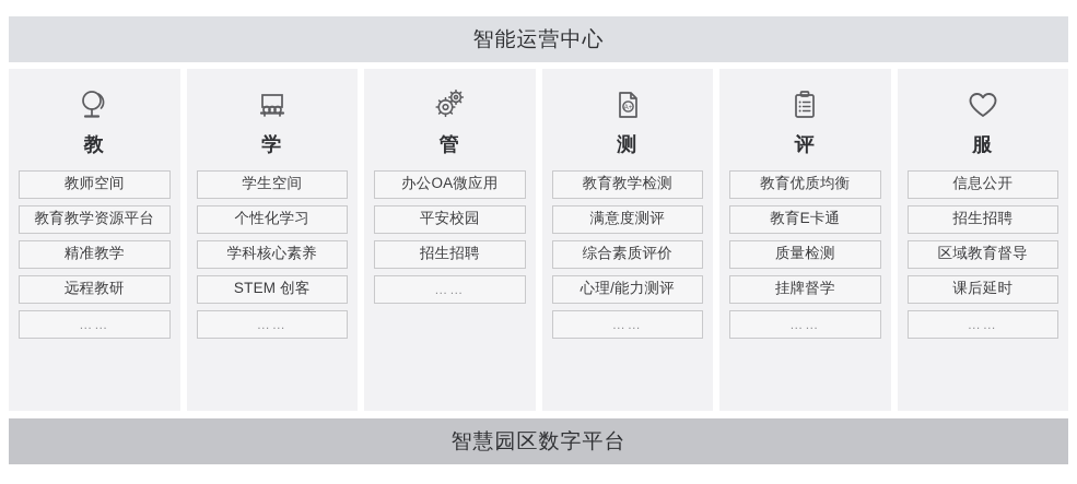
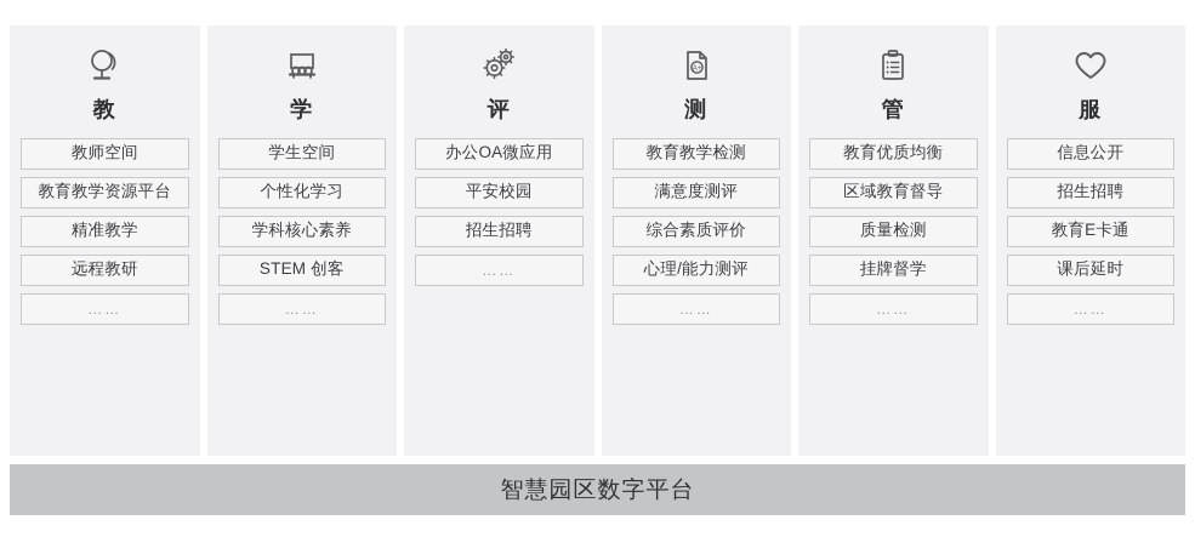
- 智能运营中心
  教
  教师空间
  教育教学资源平台
  精准教学
  远程教研
  ……
  学
  学生空间
  个性化学习
  学科核心素养
  STEM 创客
  ……
- 管
+ 评
  办公OA微应用
  平安校园
  招生招聘
  ……
  测
  教育教学检测
  满意度测评
  综合素质评价
  心理/能力测评
  ……
- 评
+ 管
  教育优质均衡
- 教育E卡通
+ 区域教育督导
  质量检测
  挂牌督学
  ……
  服
  信息公开
  招生招聘
- 区域教育督导
+ 教育E卡通
  课后延时
  ……
  智慧园区数字平台
